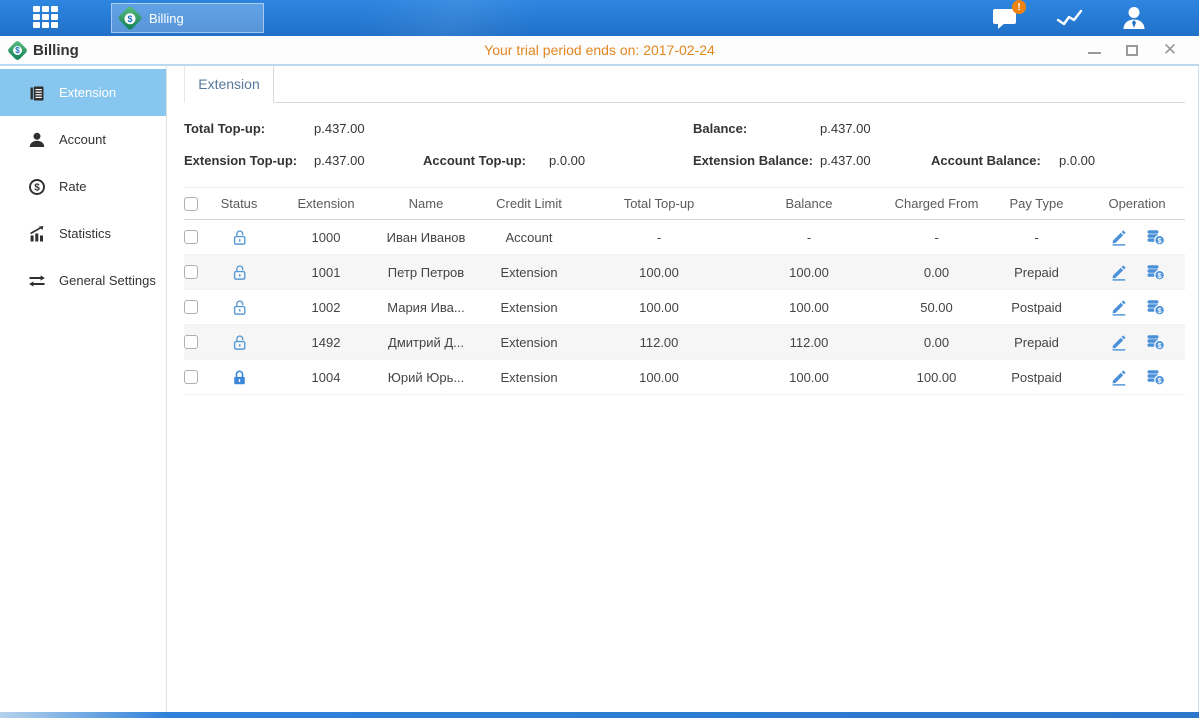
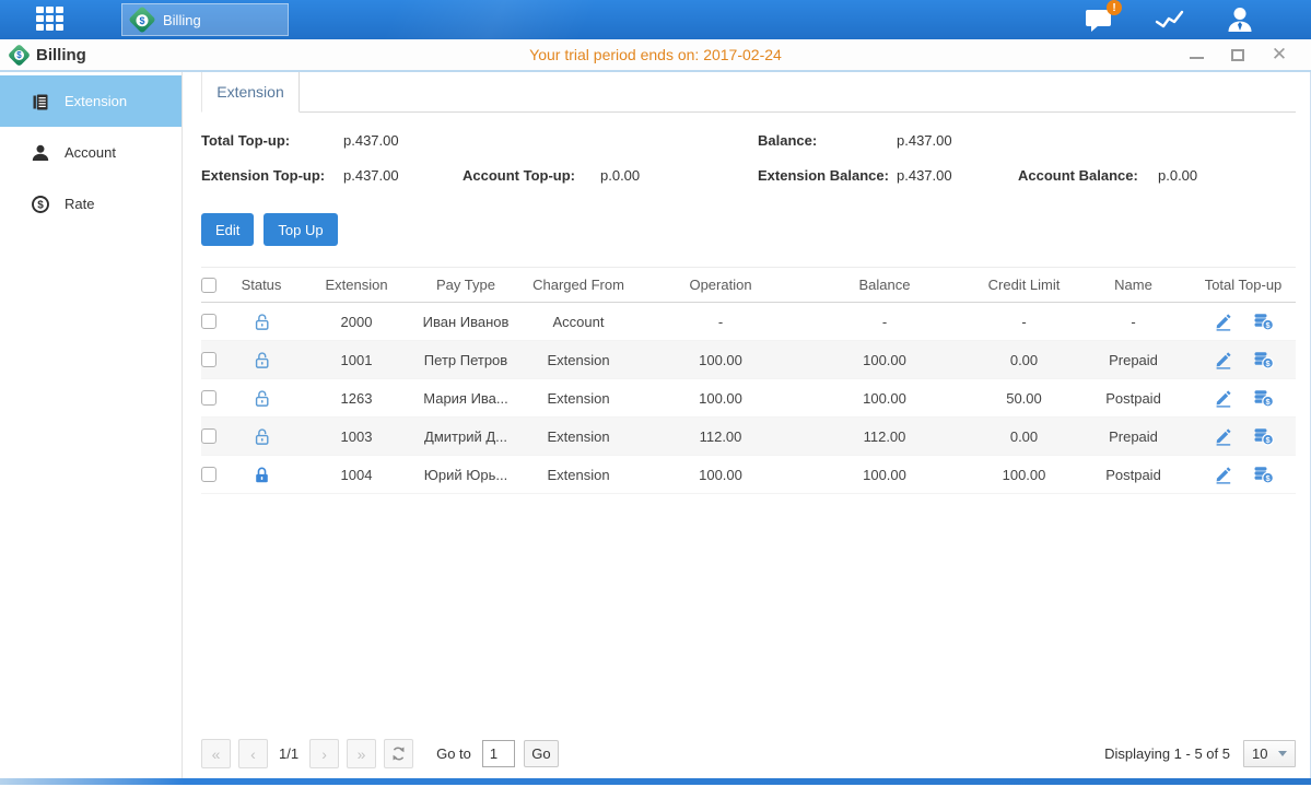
  !
  Your trial period ends on: 2017-02-24
  Billing
  ✕
  Extension
  Account
  $
  Rate
- Statistics
- General Settings
  Extension
  Total Top-up:
  p.437.00
  Balance:
  p.437.00
  Extension Top-up:
  p.437.00
  Account Top-up:
  p.0.00
  Extension Balance:
  p.437.00
  Account Balance:
  p.0.00
+ Edit
+ Top Up
  Status
  Extension
- Name
+ Pay Type
- Credit Limit
+ Charged From
- Total Top-up
+ Operation
  Balance
- Charged From
+ Credit Limit
- Pay Type
+ Name
- Operation
+ Total Top-up
- 1000
+ 2000
  Иван Иванов
  Account
  -
  -
  -
  -
  $
  1001
  Петр Петров
  Extension
  100.00
  100.00
  0.00
  Prepaid
  $
- 1002
+ 1263
  Мария Ива...
  Extension
  100.00
  100.00
  50.00
  Postpaid
  $
- 1492
+ 1003
  Дмитрий Д...
  Extension
  112.00
  112.00
  0.00
  Prepaid
  $
  1004
  Юрий Юрь...
  Extension
  100.00
  100.00
  100.00
  Postpaid
  $
+ «
+ ‹
+ 1/1
+ ›
+ »
+ Go to
+ 1
+ Go
+ Displaying 1 - 5 of 5
+ 10
